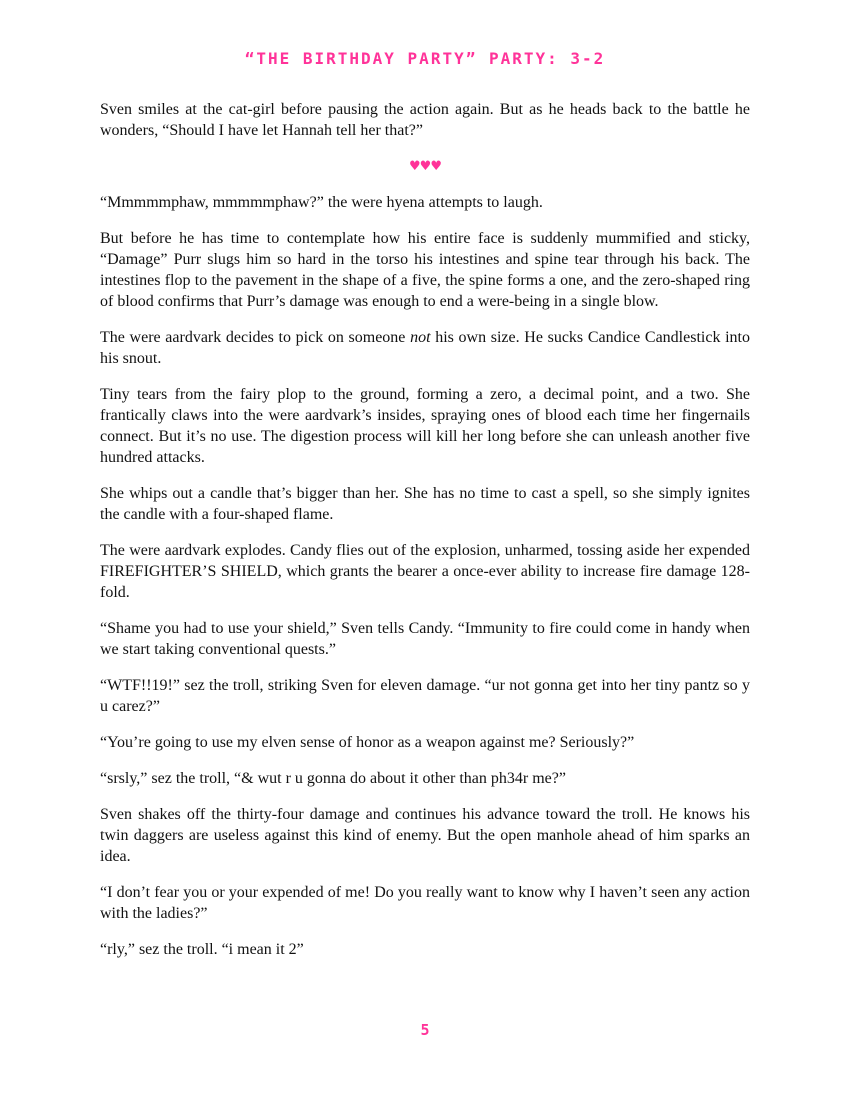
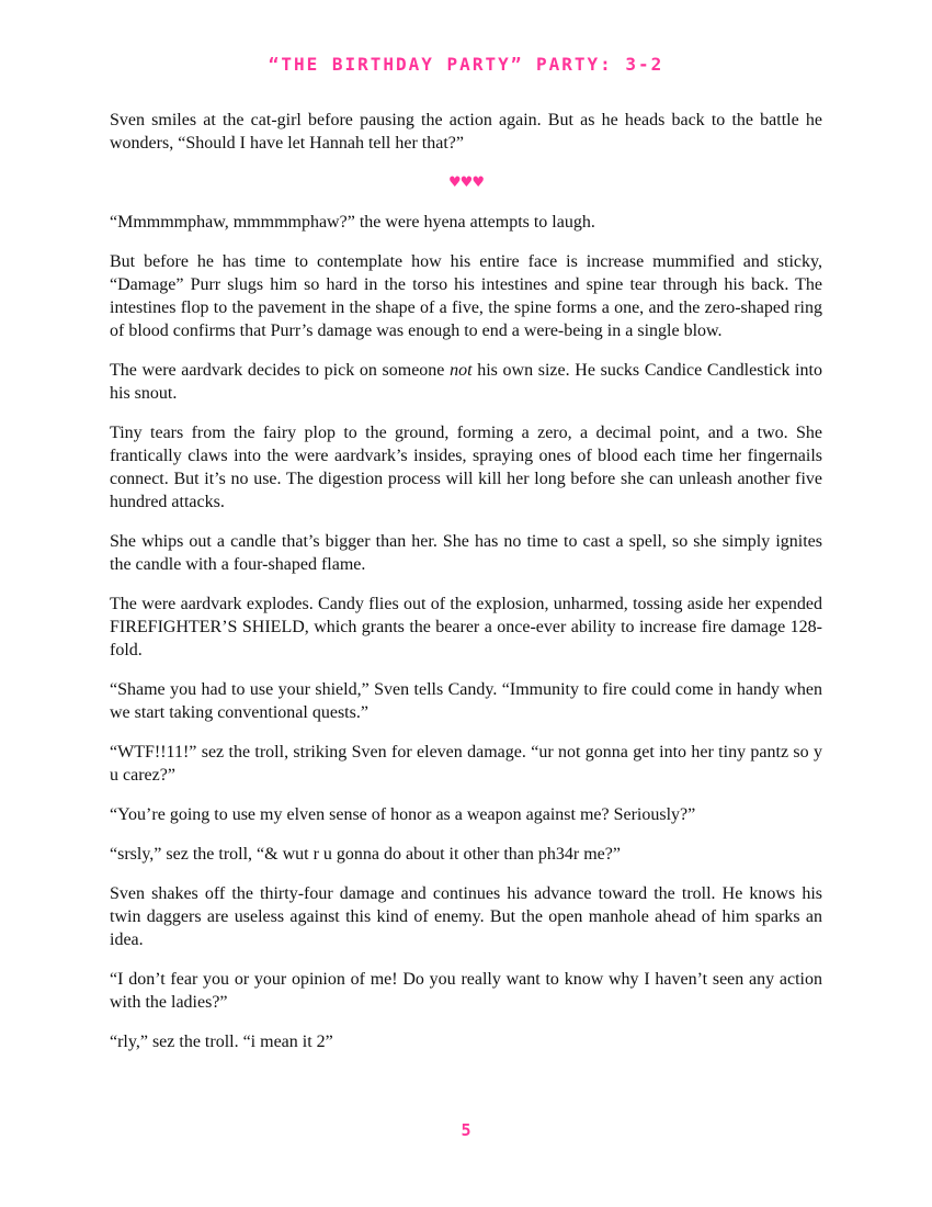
  “THE BIRTHDAY PARTY” PARTY: 3-2
  Sven smiles at the cat-girl before pausing the action again. But as he heads back to the battle he wonders, “Should I have let Hannah tell her that?”
  ♥♥♥
  “Mmmmmphaw, mmmmmphaw?” the were hyena attempts to laugh.
- But before he has time to contemplate how his entire face is suddenly mummified and sticky, “Damage” Purr slugs him so hard in the torso his intestines and spine tear through his back. The intestines flop to the pavement in the shape of a five, the spine forms a one, and the zero-shaped ring of blood confirms that Purr’s damage was enough to end a were-being in a single blow.
+ But before he has time to contemplate how his entire face is increase mummified and sticky, “Damage” Purr slugs him so hard in the torso his intestines and spine tear through his back. The intestines flop to the pavement in the shape of a five, the spine forms a one, and the zero-shaped ring of blood confirms that Purr’s damage was enough to end a were-being in a single blow.
  The were aardvark decides to pick on someone not his own size. He sucks Candice Candlestick into his snout.
  Tiny tears from the fairy plop to the ground, forming a zero, a decimal point, and a two. She frantically claws into the were aardvark’s insides, spraying ones of blood each time her fingernails connect. But it’s no use. The digestion process will kill her long before she can unleash another five hundred attacks.
  She whips out a candle that’s bigger than her. She has no time to cast a spell, so she simply ignites the candle with a four-shaped flame.
  The were aardvark explodes. Candy flies out of the explosion, unharmed, tossing aside her expended FIREFIGHTER’S SHIELD, which grants the bearer a once-ever ability to increase fire damage 128-fold.
  “Shame you had to use your shield,” Sven tells Candy. “Immunity to fire could come in handy when we start taking conventional quests.”
- “WTF!!19!” sez the troll, striking Sven for eleven damage. “ur not gonna get into her tiny pantz so y u carez?”
+ “WTF!!11!” sez the troll, striking Sven for eleven damage. “ur not gonna get into her tiny pantz so y u carez?”
  “You’re going to use my elven sense of honor as a weapon against me? Seriously?”
  “srsly,” sez the troll, “& wut r u gonna do about it other than ph34r me?”
  Sven shakes off the thirty-four damage and continues his advance toward the troll. He knows his twin daggers are useless against this kind of enemy. But the open manhole ahead of him sparks an idea.
- “I don’t fear you or your expended of me! Do you really want to know why I haven’t seen any action with the ladies?”
+ “I don’t fear you or your opinion of me! Do you really want to know why I haven’t seen any action with the ladies?”
  “rly,” sez the troll. “i mean it 2”
  5
